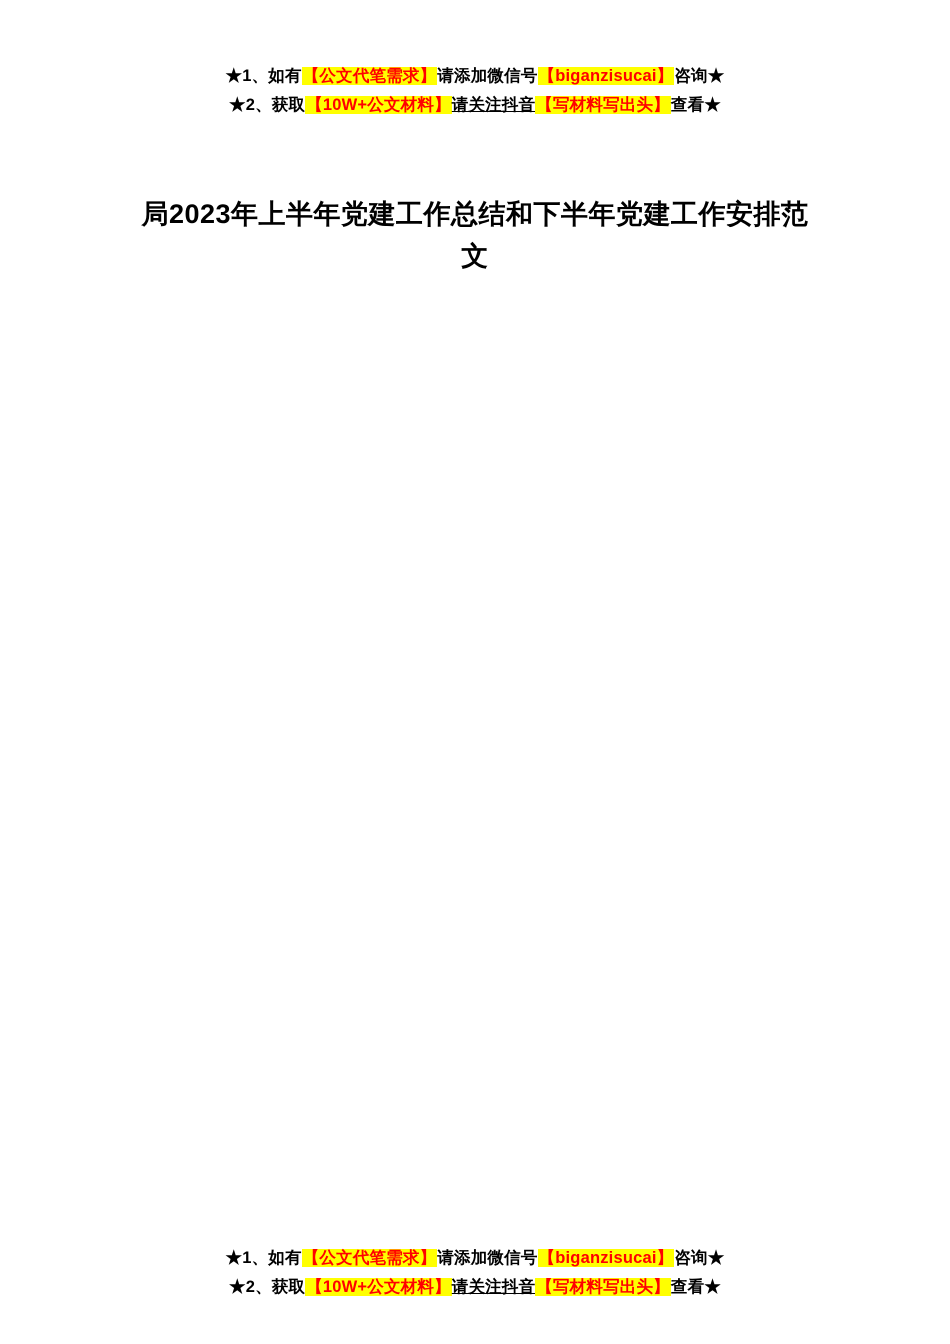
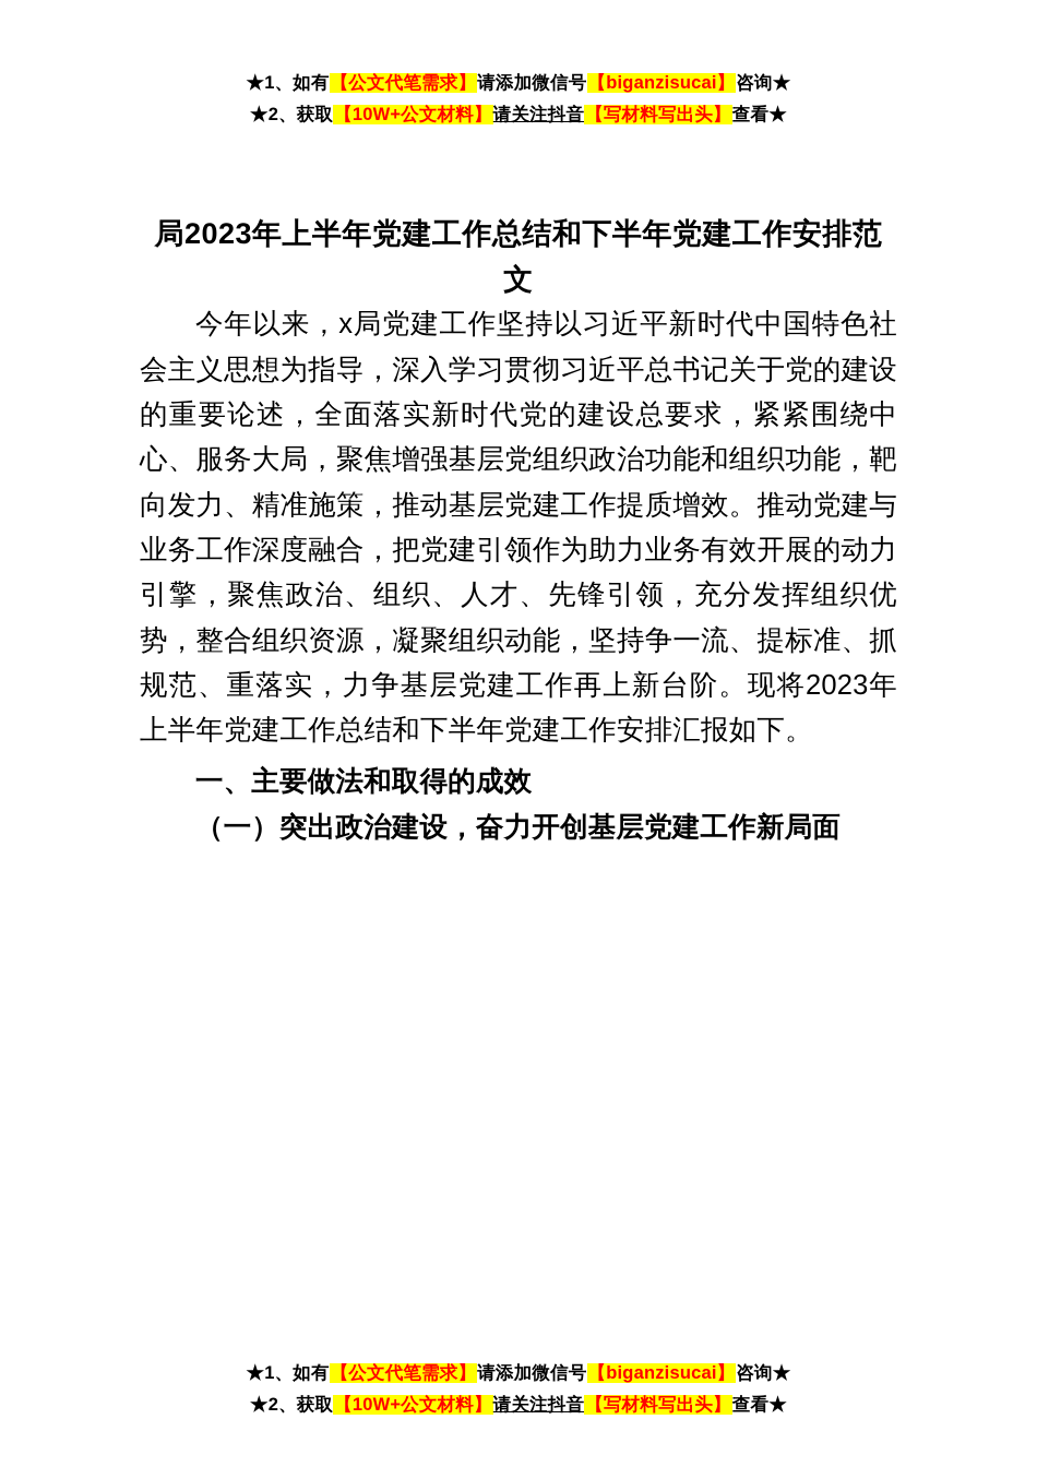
  ★1、如有【公文代笔需求】请添加微信号【biganzisucai】咨询★
  ★2、获取【10W+公文材料】请关注抖音【写材料写出头】查看★
  局2023年上半年党建工作总结和下半年党建工作安排范文
+ 今年以来，x局党建工作坚持以习近平新时代中国特色社会主义思想为指导，深入学习贯彻习近平总书记关于党的建设的重要论述，全面落实新时代党的建设总要求，紧紧围绕中心、服务大局，聚焦增强基层党组织政治功能和组织功能，靶向发力、精准施策，推动基层党建工作提质增效。推动党建与业务工作深度融合，把党建引领作为助力业务有效开展的动力引擎，聚焦政治、组织、人才、先锋引领，充分发挥组织优势，整合组织资源，凝聚组织动能，坚持争一流、提标准、抓规范、重落实，力争基层党建工作再上新台阶。现将2023年上半年党建工作总结和下半年党建工作安排汇报如下。
+ 一、主要做法和取得的成效
+ （一）突出政治建设，奋力开创基层党建工作新局面
  ★1、如有【公文代笔需求】请添加微信号【biganzisucai】咨询★
  ★2、获取【10W+公文材料】请关注抖音【写材料写出头】查看★
